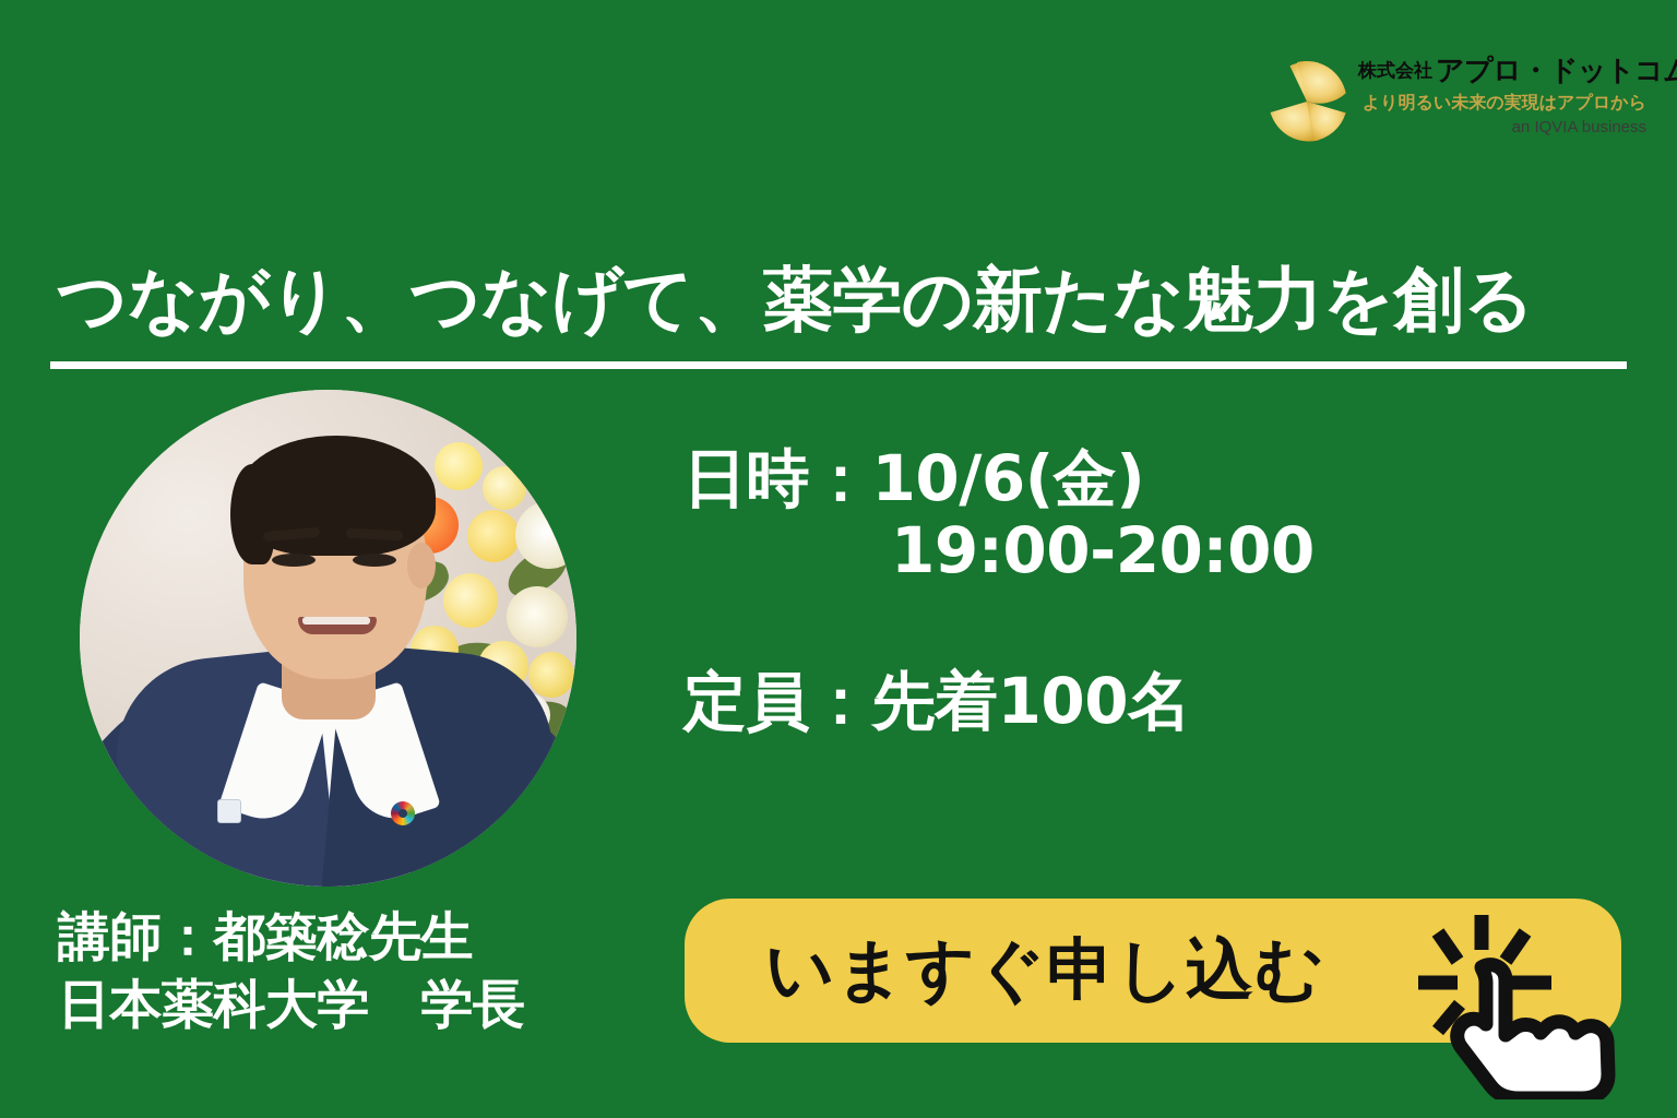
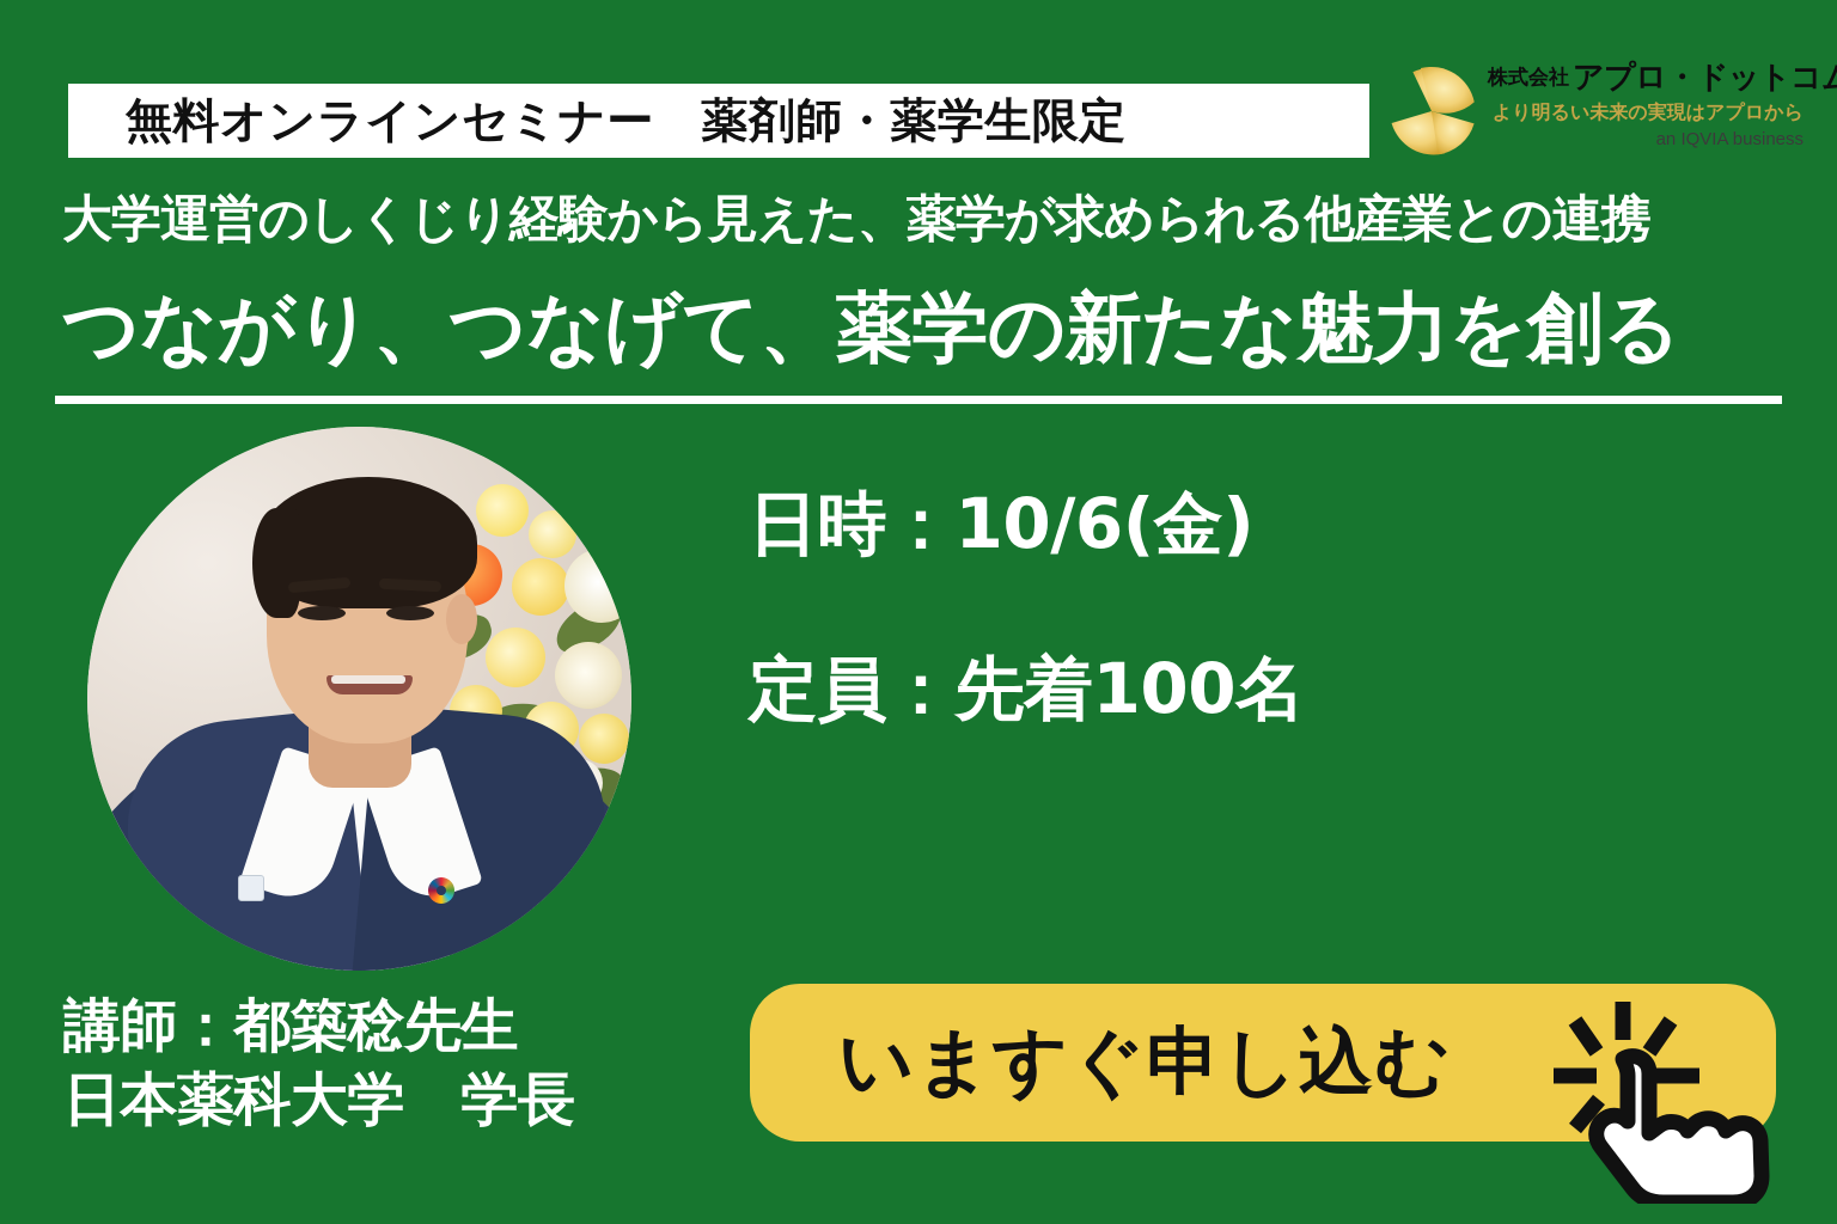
+ 無料オンラインセミナー 薬剤師・薬学生限定
  株式会社 アプロ・ドットコ
  より明るい未来の実現はアプロから
  an IQVIA business
+ 大学運営のしくじり経験から見えた、薬学が求められる他産業との連携
  つながり、つなげて、薬学の新たな魅力を創る
  日時：10/6(金)
- 19:00-20:00
  定員：先着100名
  いますぐ申し込む
  講師：都築稔先生
  日本薬科大学 学長
